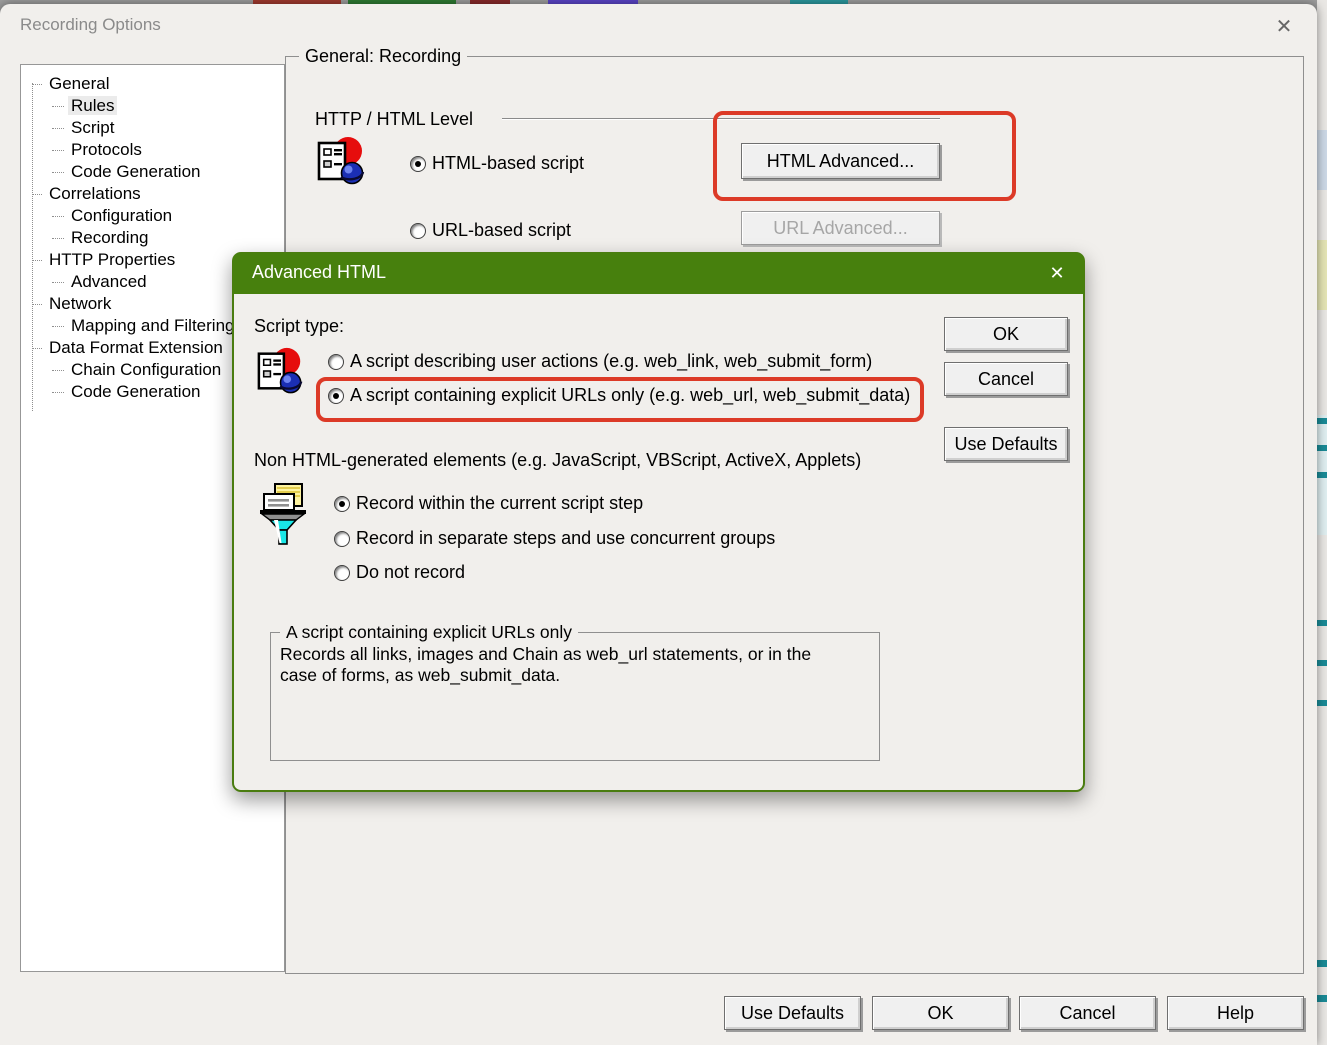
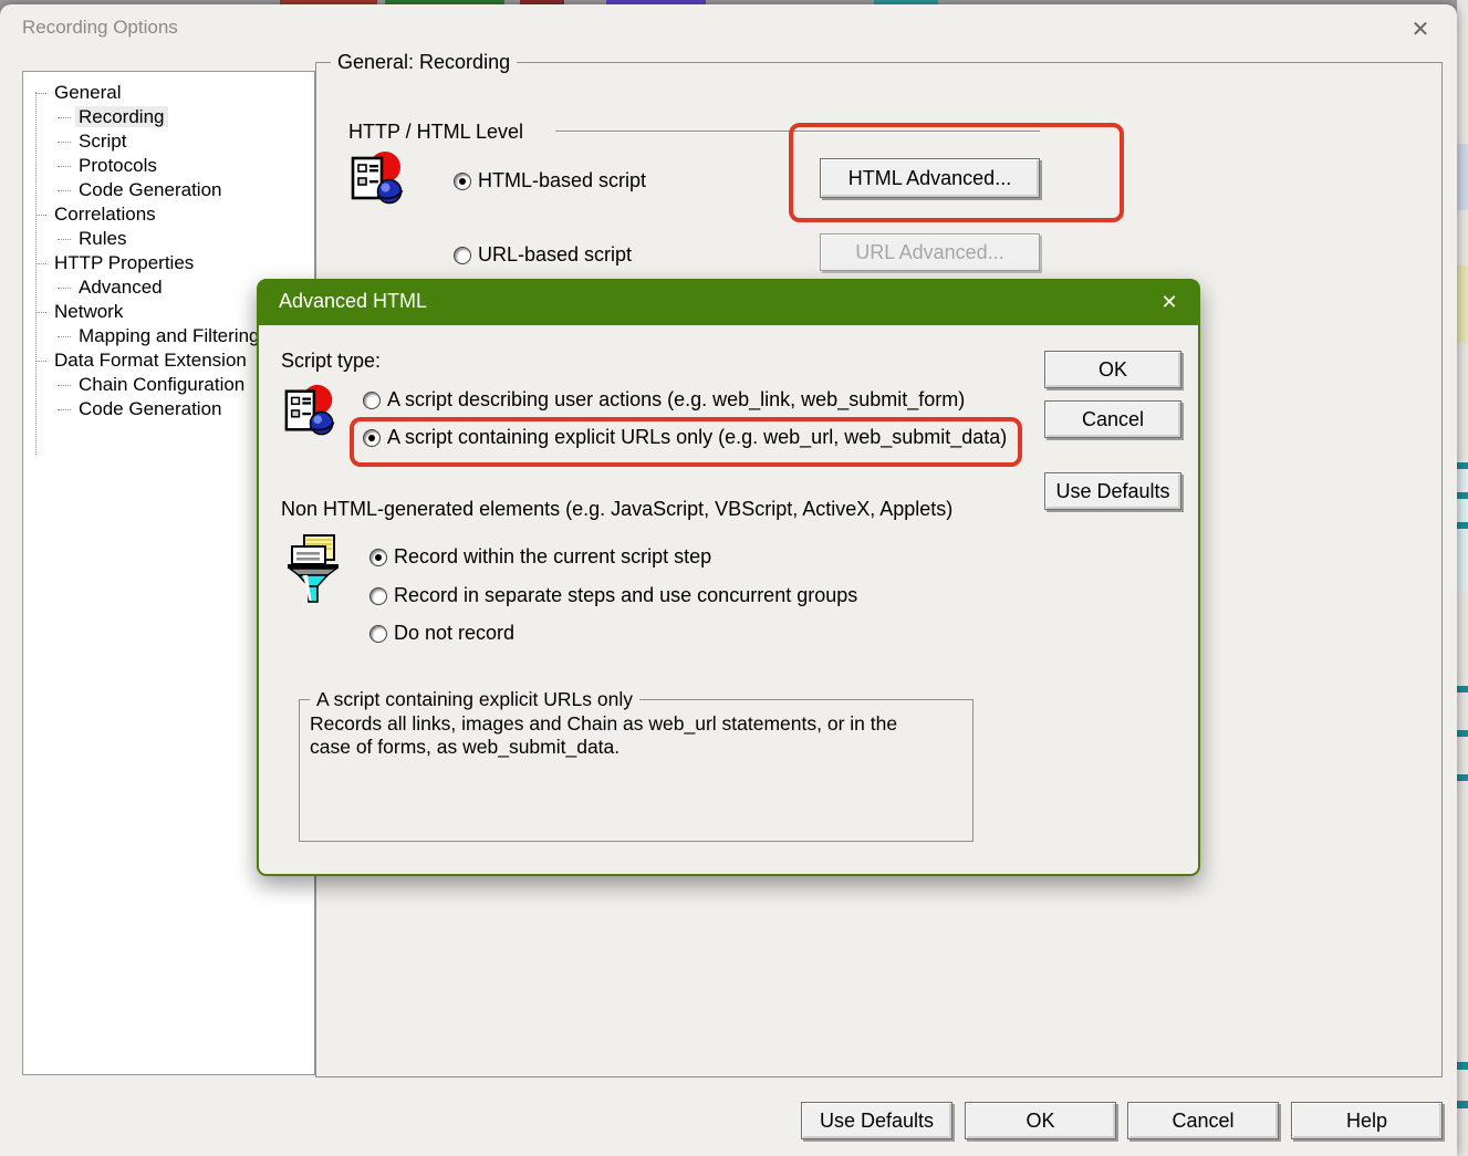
  Recording Options
  ✕
  General
- Rules
+ Recording
  Script
  Protocols
  Code Generation
  Correlations
- Configuration
- Recording
+ Rules
  HTTP Properties
  Advanced
  Network
  Mapping and Filtering
  Data Format Extension
  Chain Configuration
  Code Generation
  General: Recording
  HTTP / HTML Level
  HTML-based script
  HTML Advanced...
  URL-based script
  URL Advanced...
  Use Defaults
  OK
  Cancel
  Help
  Advanced HTML
  ✕
  Script type:
  A script describing user actions (e.g. web_link, web_submit_form)
  A script containing explicit URLs only (e.g. web_url, web_submit_data)
  OK
  Cancel
  Use Defaults
  Non HTML-generated elements (e.g. JavaScript, VBScript, ActiveX, Applets)
  Record within the current script step
  Record in separate steps and use concurrent groups
  Do not record
  A script containing explicit URLs only
  Records all links, images and Chain as web_url statements, or in the case of forms, as web_submit_data.
